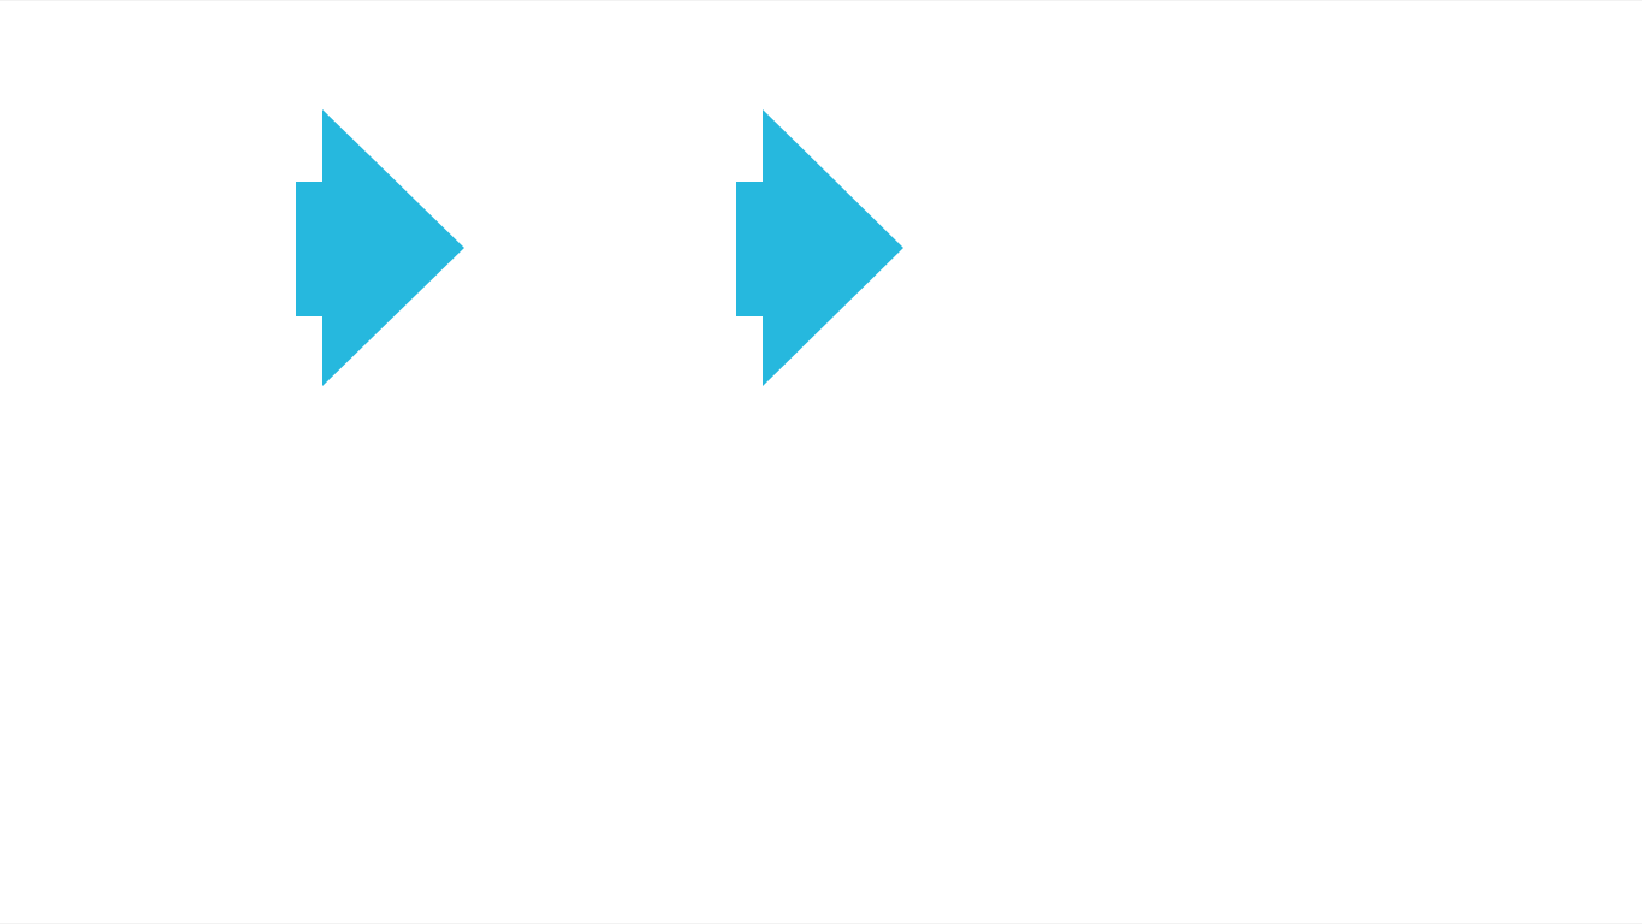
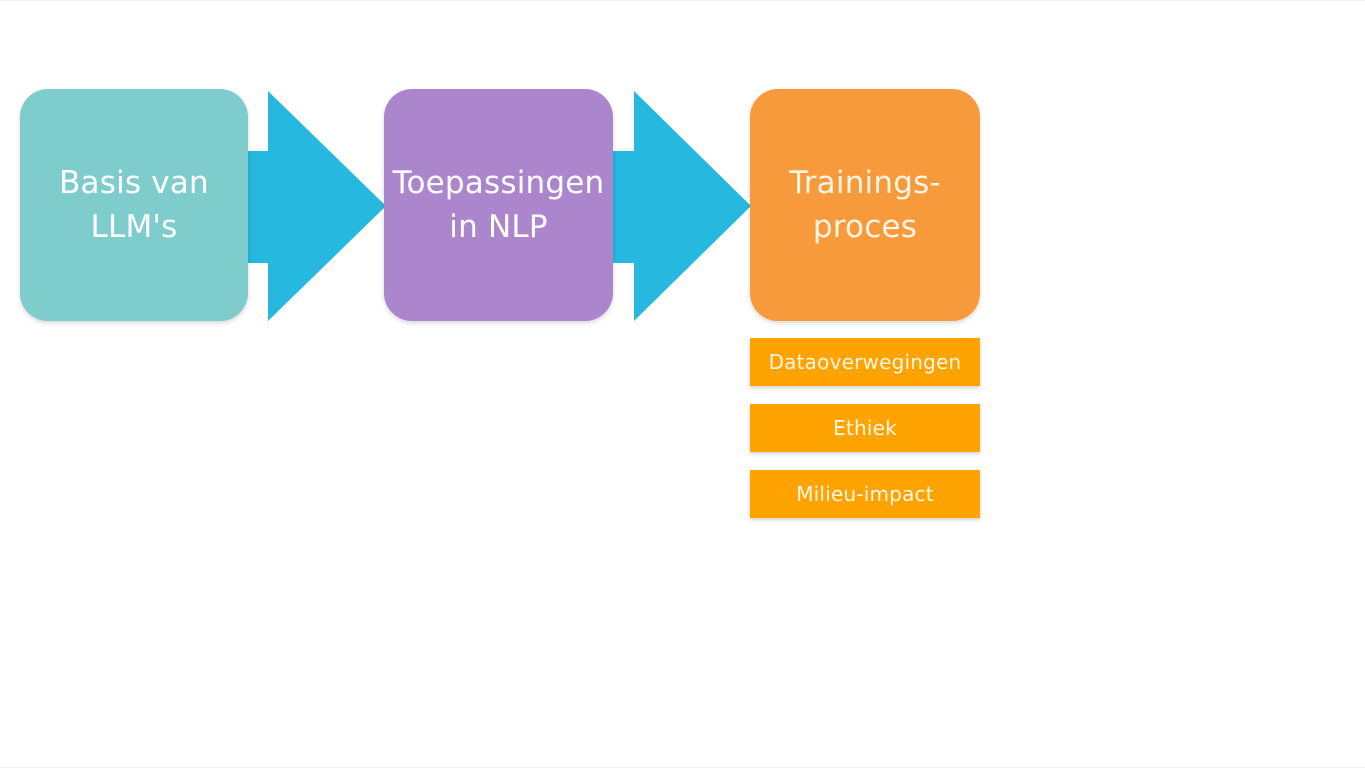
+ Basis van
+ LLM's
+ Toepassingen
+ in NLP
+ Trainings-
+ proces
+ Dataoverwegingen
+ Ethiek
+ Milieu-impact
